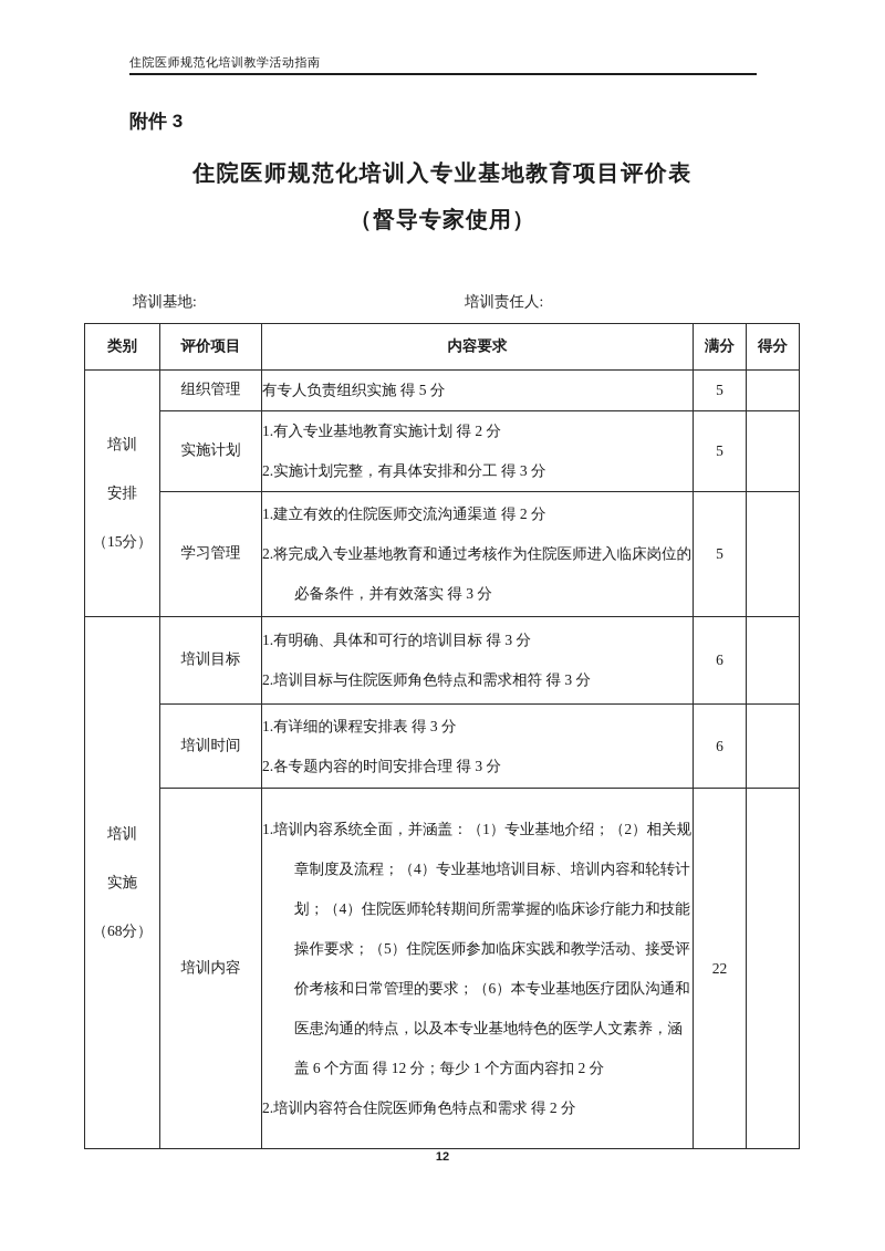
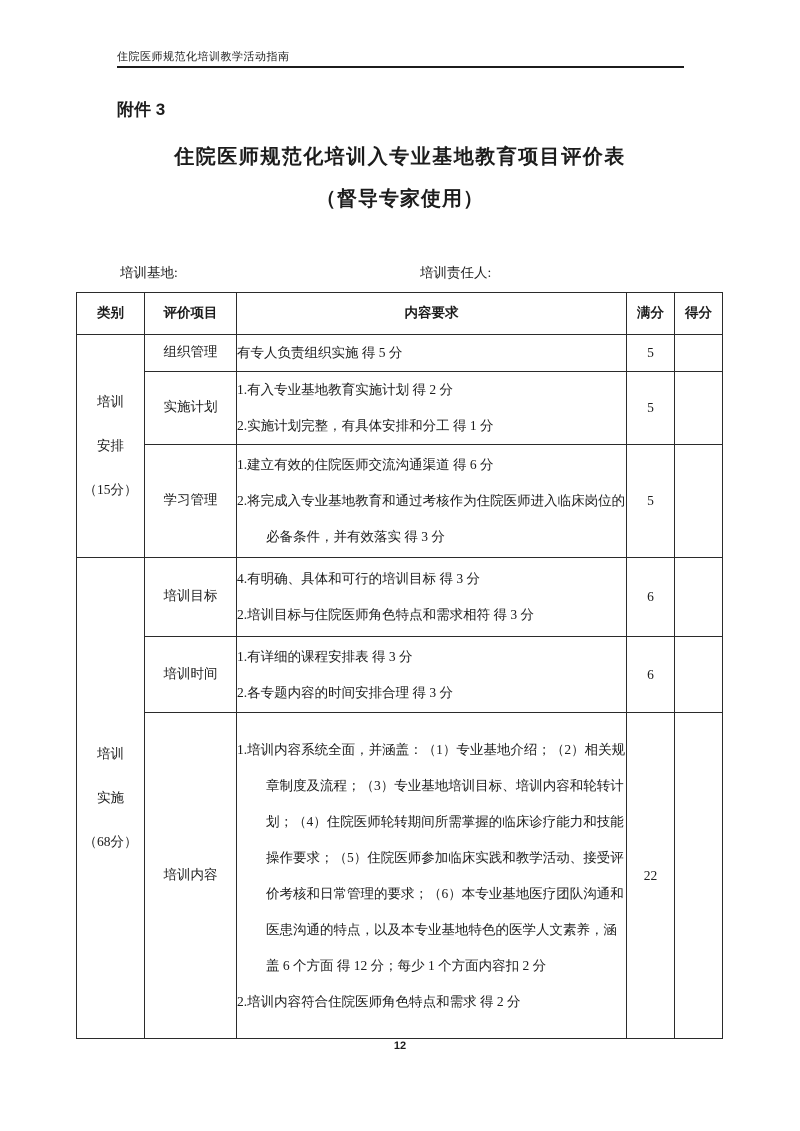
  住院医师规范化培训教学活动指南
  附件 3
  住院医师规范化培训入专业基地教育项目评价表
  （督导专家使用）
  培训基地:
  培训责任人:
  类别	评价项目	内容要求	满分	得分
  培训 安排 （15分）	组织管理	有专人负责组织实施 得 5 分	5
- 实施计划	1.有入专业基地教育实施计划 得 2 分 2.实施计划完整，有具体安排和分工 得 3 分	5
+ 实施计划	1.有入专业基地教育实施计划 得 2 分 2.实施计划完整，有具体安排和分工 得 1 分	5
- 学习管理	1.建立有效的住院医师交流沟通渠道 得 2 分 2.将完成入专业基地教育和通过考核作为住院医师进入临床岗位的必备条件，并有效落实 得 3 分	5
+ 学习管理	1.建立有效的住院医师交流沟通渠道 得 6 分 2.将完成入专业基地教育和通过考核作为住院医师进入临床岗位的必备条件，并有效落实 得 3 分	5
- 培训 实施 （68分）	培训目标	1.有明确、具体和可行的培训目标 得 3 分 2.培训目标与住院医师角色特点和需求相符 得 3 分	6
+ 培训 实施 （68分）	培训目标	4.有明确、具体和可行的培训目标 得 3 分 2.培训目标与住院医师角色特点和需求相符 得 3 分	6
  培训时间	1.有详细的课程安排表 得 3 分 2.各专题内容的时间安排合理 得 3 分	6
- 培训内容	1.培训内容系统全面，并涵盖：（1）专业基地介绍；（2）相关规章制度及流程；（4）专业基地培训目标、培训内容和轮转计划；（4）住院医师轮转期间所需掌握的临床诊疗能力和技能操作要求；（5）住院医师参加临床实践和教学活动、接受评价考核和日常管理的要求；（6）本专业基地医疗团队沟通和医患沟通的特点，以及本专业基地特色的医学人文素养，涵盖 6 个方面 得 12 分；每少 1 个方面内容扣 2 分 2.培训内容符合住院医师角色特点和需求 得 2 分	22
+ 培训内容	1.培训内容系统全面，并涵盖：（1）专业基地介绍；（2）相关规章制度及流程；（3）专业基地培训目标、培训内容和轮转计划；（4）住院医师轮转期间所需掌握的临床诊疗能力和技能操作要求；（5）住院医师参加临床实践和教学活动、接受评价考核和日常管理的要求；（6）本专业基地医疗团队沟通和医患沟通的特点，以及本专业基地特色的医学人文素养，涵盖 6 个方面 得 12 分；每少 1 个方面内容扣 2 分 2.培训内容符合住院医师角色特点和需求 得 2 分	22
  12
